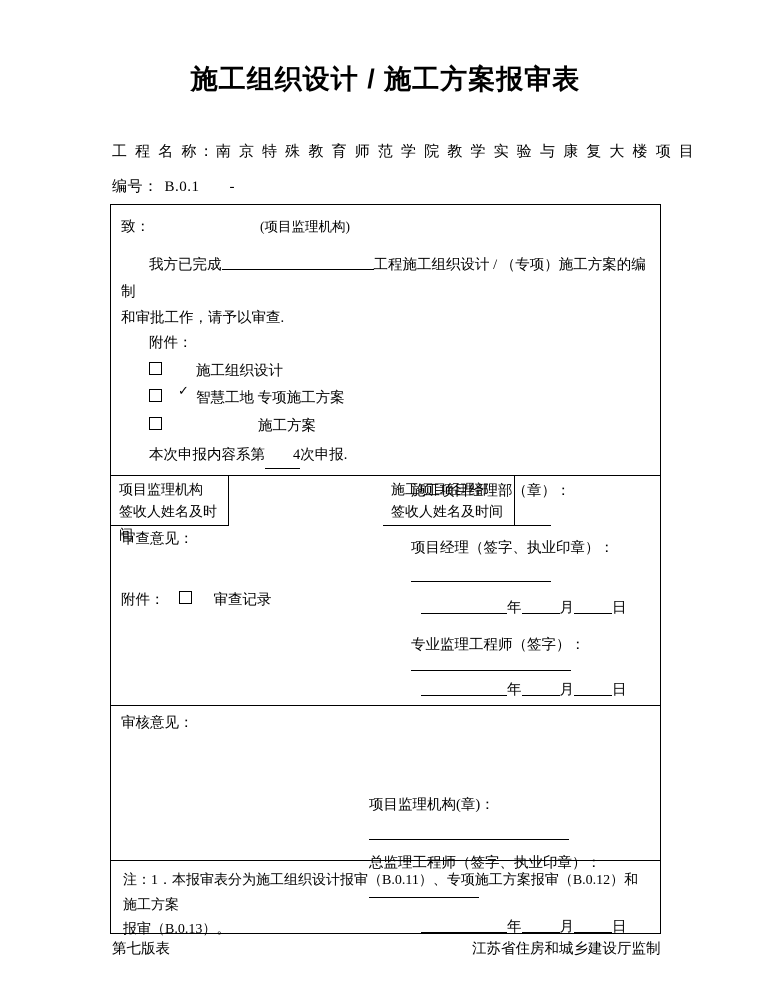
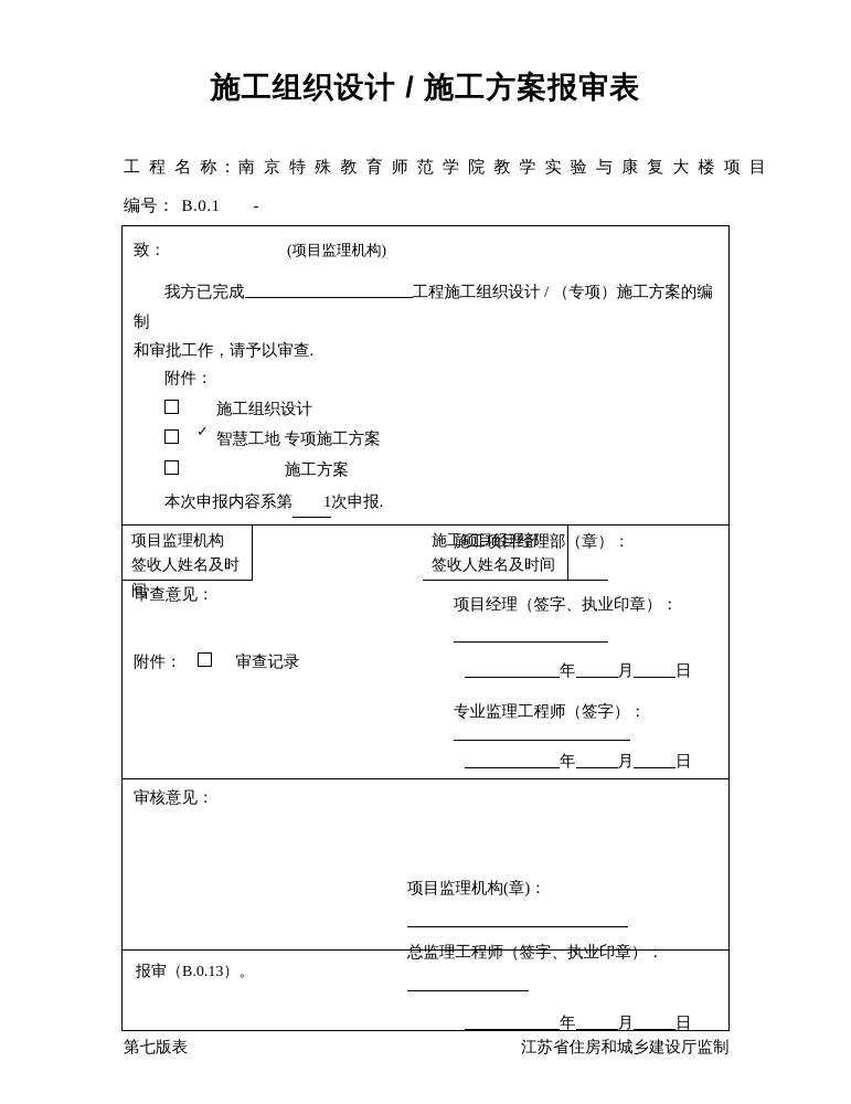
  施工组织设计 / 施工方案报审表
  工 程 名 称：南 京 特 殊 教 育 师 范 学 院 教 学 实 验 与 康 复 大 楼 项 目
  编号： B.0.1 -
  致： (项目监理机构)
  我方已完成 工程施工组织设计 / （专项）施工方案的编制
  和审批工作，请予以审查.
  附件：
  施工组织设计
  智慧工地 专项施工方案
  施工方案
- 本次申报内容系第 4次申报.
+ 本次申报内容系第 1次申报.
  施工项目经理部（章）：
  项目经理（签字、执业印章）：
  年 月 日
  项目监理机构
  签收人姓名及时间
  施工项目经理部
  签收人姓名及时间
  审查意见：
  附件： 审查记录
  专业监理工程师（签字）：
  年 月 日
  审核意见：
  项目监理机构(章)：
  总监理工程师（签字、执业印章）：
  年 月 日
- 注：1．本报审表分为施工组织设计报审（B.0.11）、专项施工方案报审（B.0.12）和施工方案
  报审（B.0.13）。
  第七版表
  江苏省住房和城乡建设厅监制
